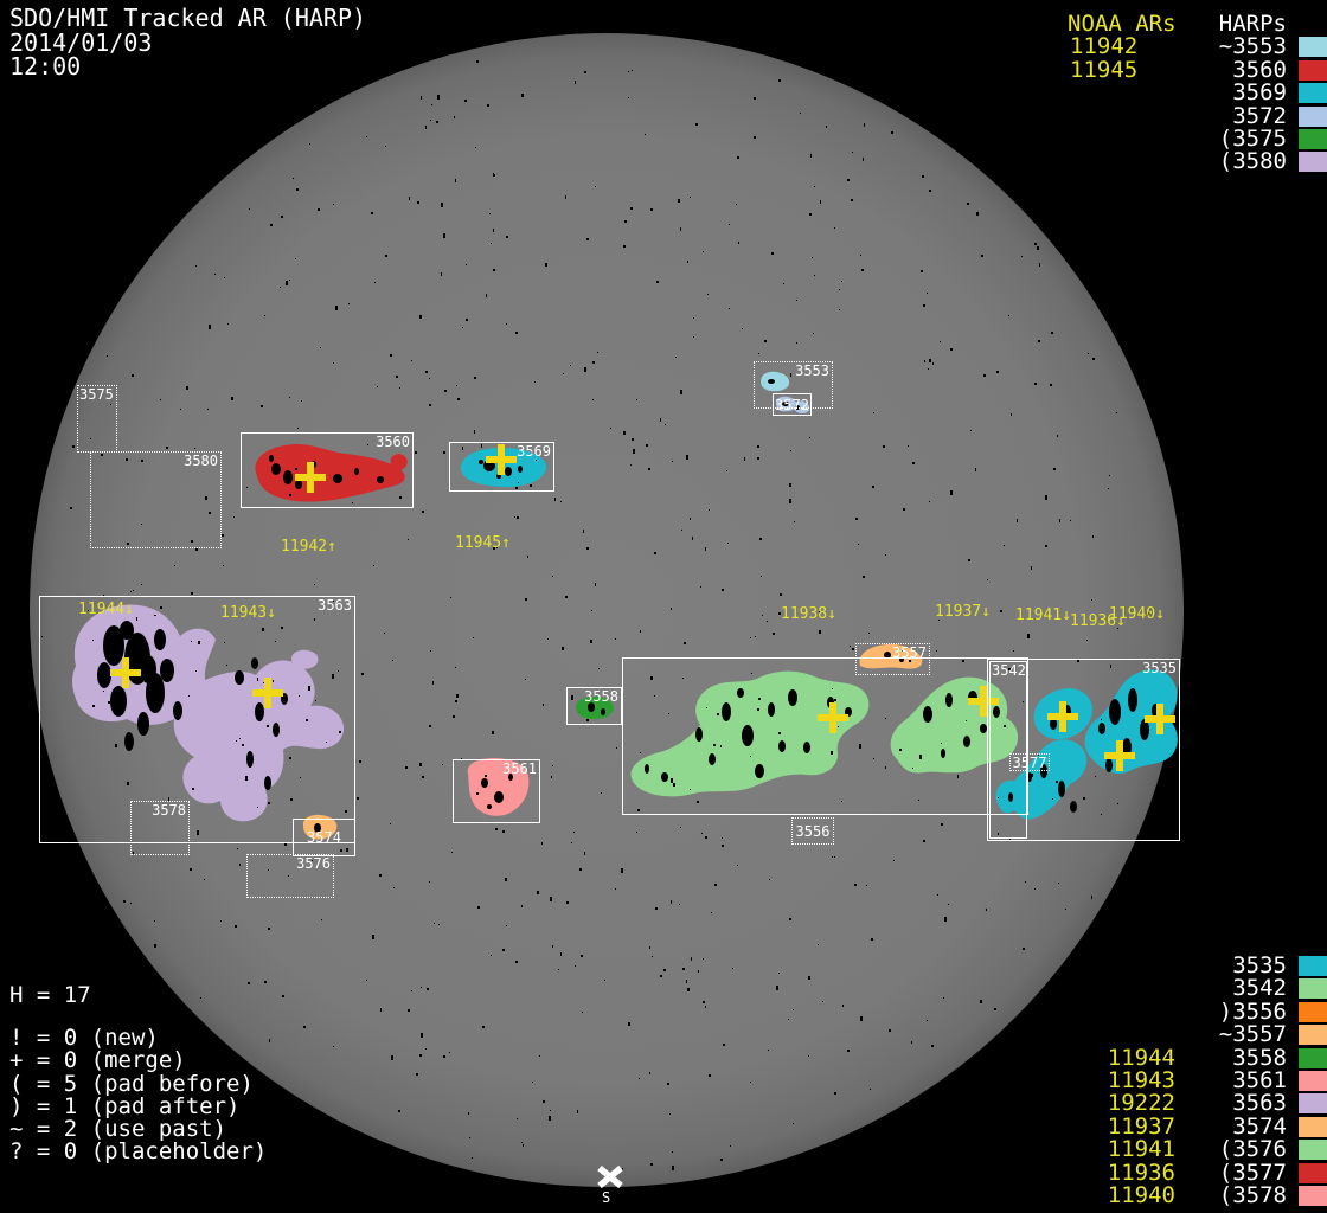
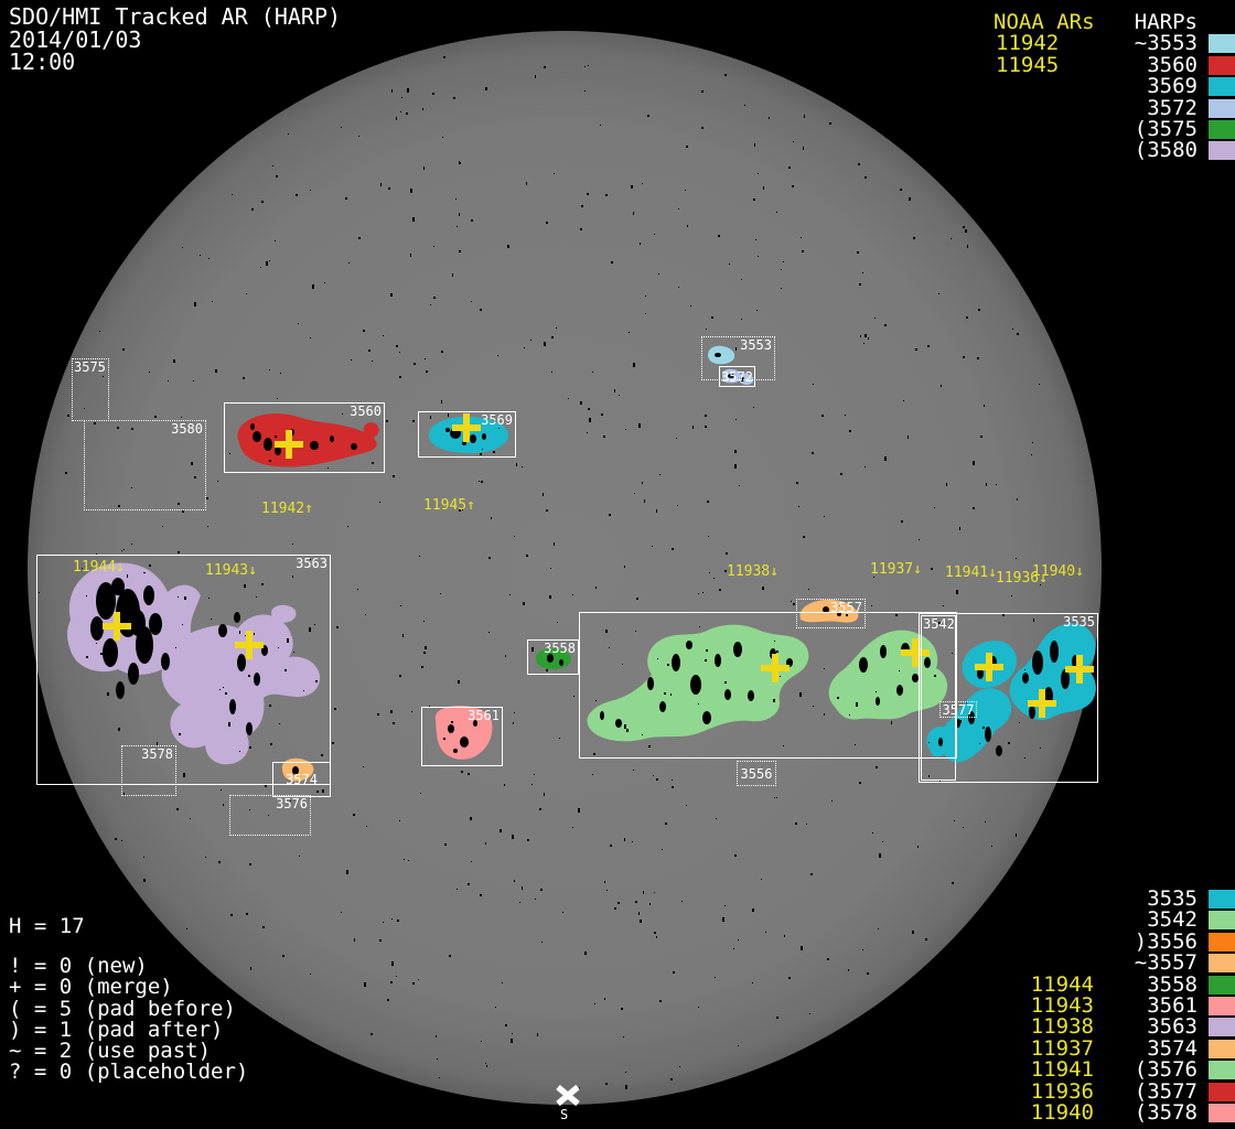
  3575
  3580
  3553
  3572
  3560
  3569
  3563
  3578
  3574
  3576
  3561
  3558
  3556
  3557
  3535
  3542
  3577
  11942↑
  11945↑
  11944↓
  11943↓
  11938↓
  11937↓
  11941↓
  11936↓
  11940↓
  SDO/HMI Tracked AR (HARP) 2014/01/03 12:00
  NOAA ARs
  11942
  11945
  HARPs
  ~3553
  3560
  3569
  3572
  (3575
  (3580
  3535
  3542
  )3556
  ~3557
  11944
  3558
  11943
  3561
- 19222
+ 11938
  3563
  11937
  3574
  11941
  (3576
  11936
  (3577
  11940
  (3578
  H = 17
  ! = 0 (new)
  + = 0 (merge)
  ( = 5 (pad before)
  ) = 1 (pad after)
  ~ = 2 (use past)
  ? = 0 (placeholder)
  S
